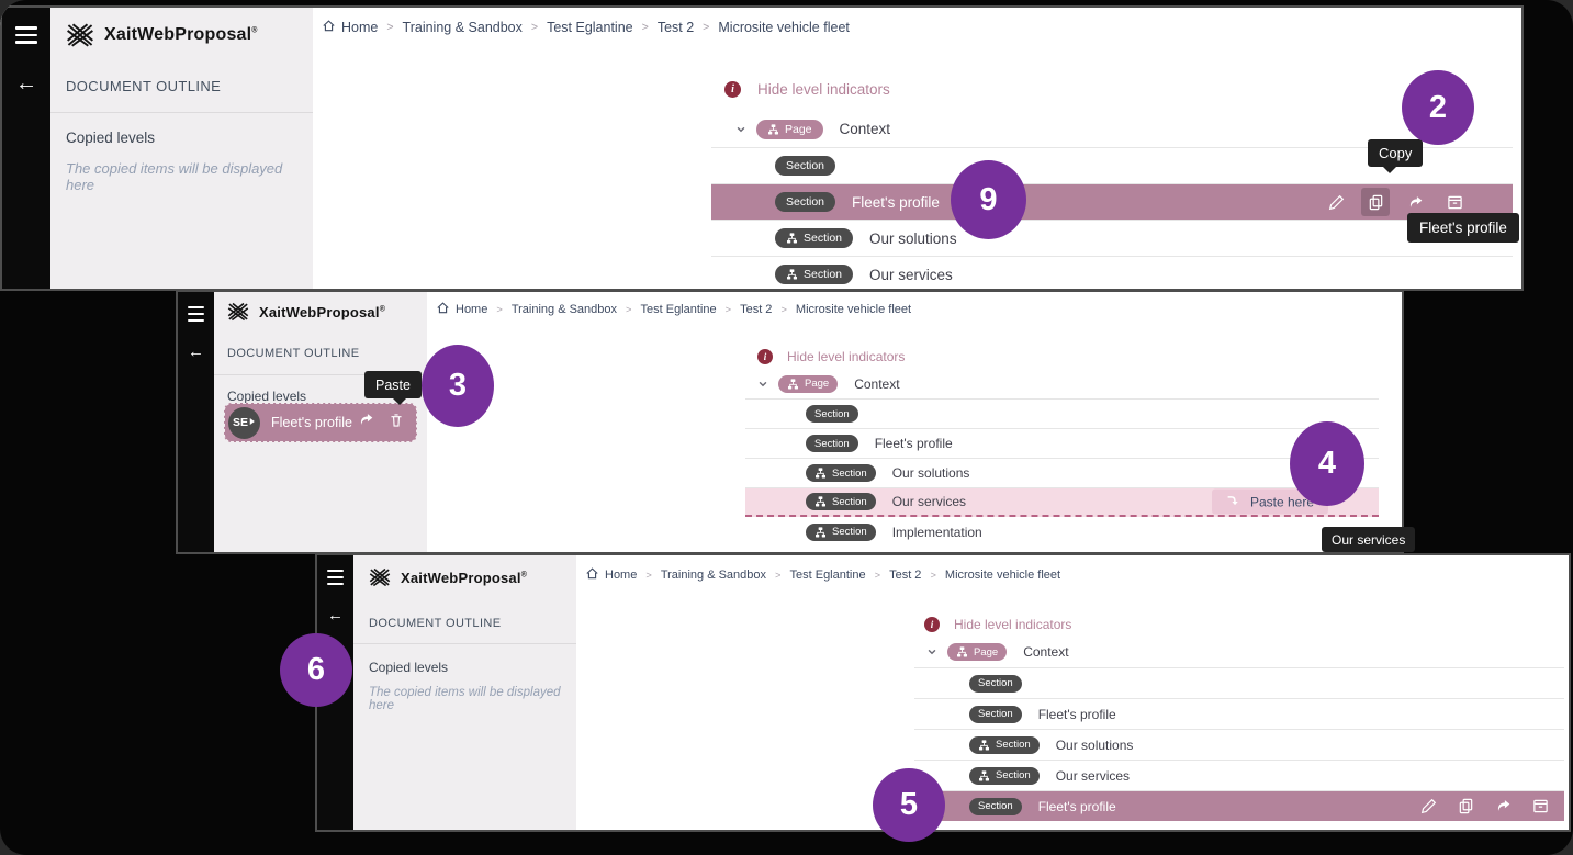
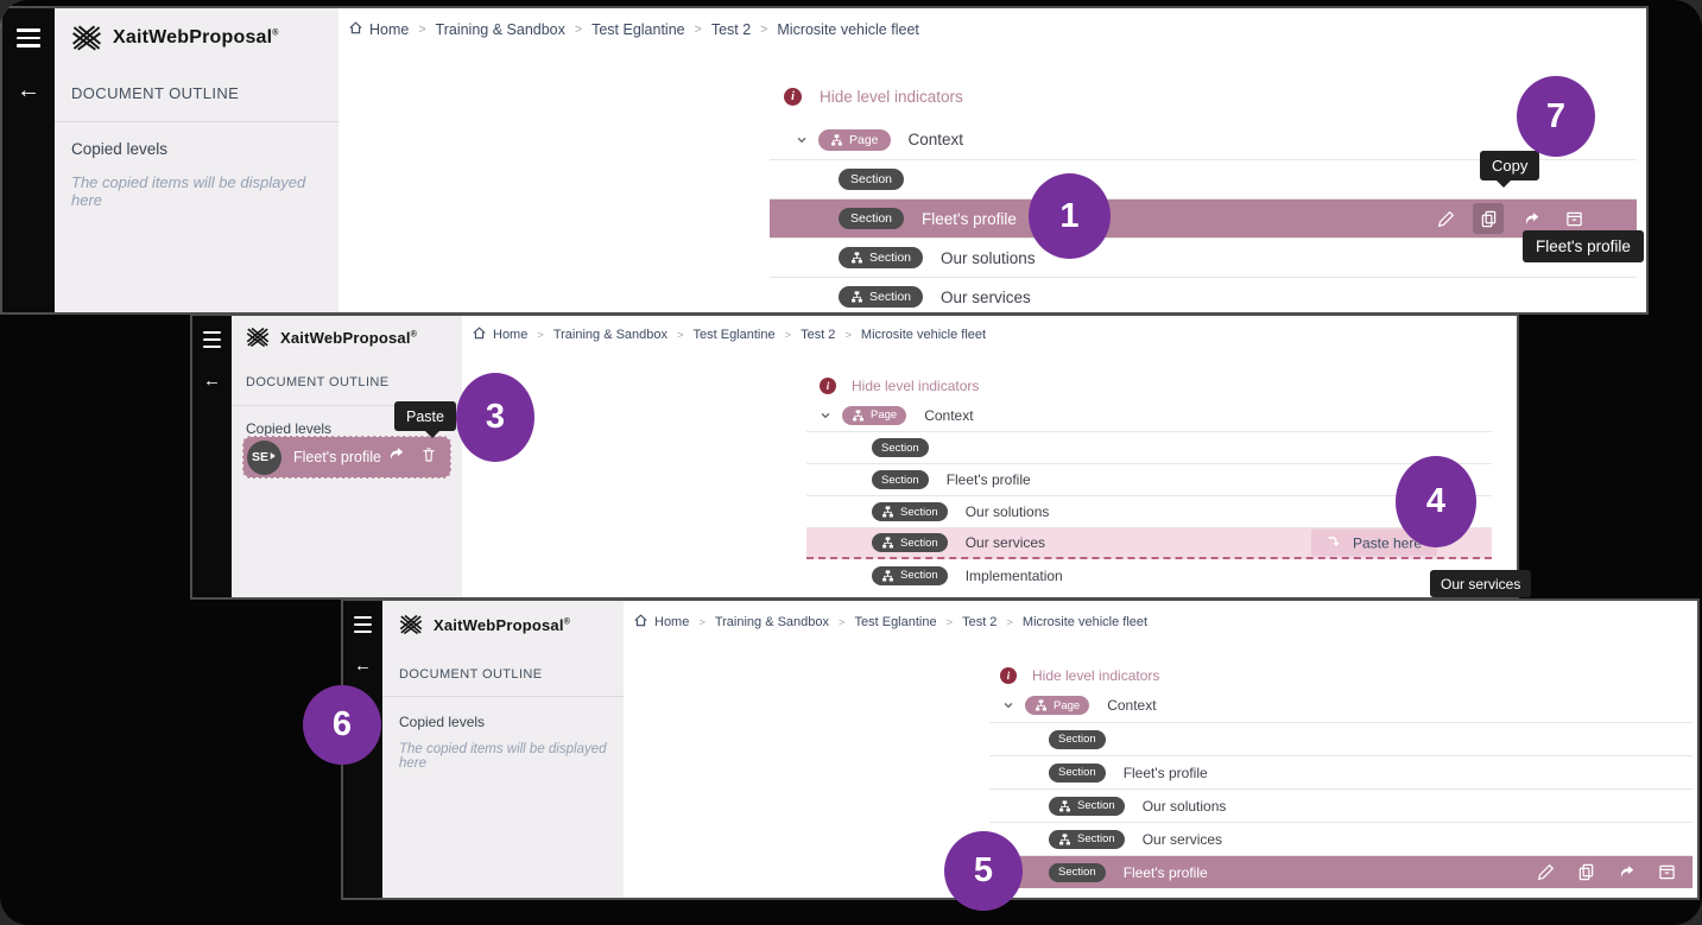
  ←
  XaitWebProposal
  DOCUMENT OUTLINE
  Copied levels
  The copied items will be displayed here
  Home
  >
  Training & Sandbox
  >
  Test Eglantine
  >
  Test 2
  >
  Microsite vehicle fleet
  i
  Hide level indicators
  Page
  Context
  Section
  Section
  Fleet's profile
  Section
  Our solutions
  Section
  Our services
  ←
  XaitWebProposal
  DOCUMENT OUTLINE
  Copied levels
  SE
  Fleet's profile
  Home
  >
  Training & Sandbox
  >
  Test Eglantine
  >
  Test 2
  >
  Microsite vehicle fleet
  i
  Hide level indicators
  Page
  Context
  Section
  Section
  Fleet's profile
  Section
  Our solutions
  Section
  Our services
  Paste her
  Section
  Implementation
  ←
  XaitWebProposal
  DOCUMENT OUTLINE
  Copied levels
  The copied items will be displayed here
  Home
  >
  Training & Sandbox
  >
  Test Eglantine
  >
  Test 2
  >
  Microsite vehicle fleet
  i
  Hide level indicators
  Page
  Context
  Section
  Section
  Fleet's profile
  Section
  Our solutions
  Section
  Our services
  Section
  Fleet's profile
  Copy
  Fleet's profile
  Paste
  Our services
- 9
+ 1
- 2
+ 7
  3
  4
  5
  6
